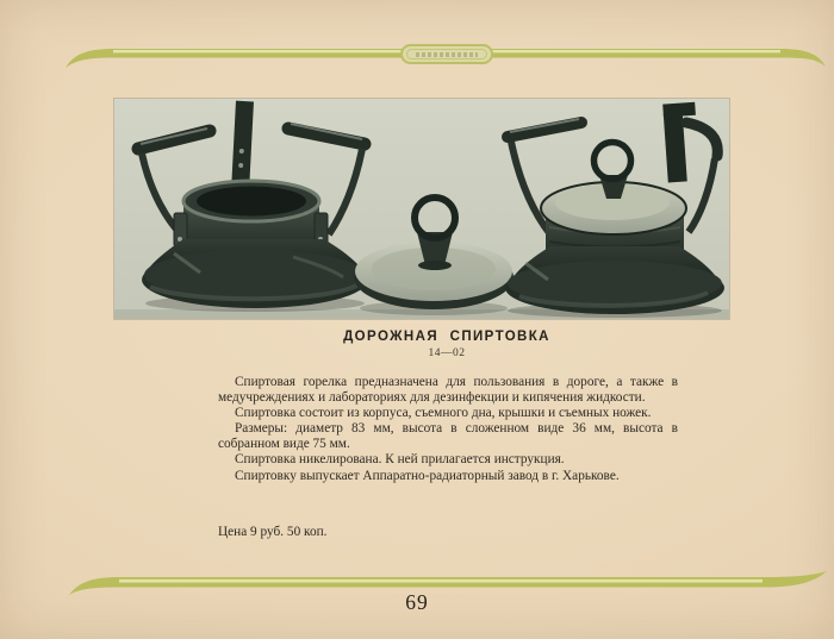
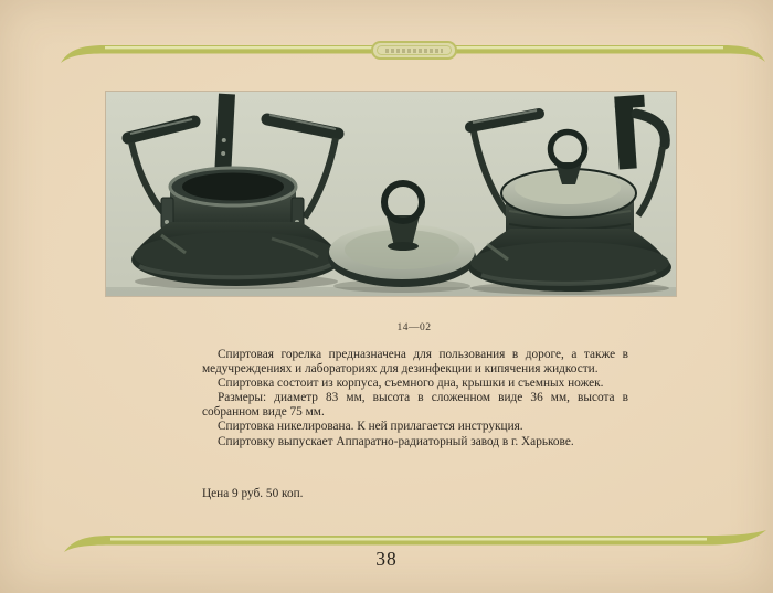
- ДОРОЖНАЯ СПИРТОВКА
  14—02
  Спиртовая горелка предназначена для пользования в дороге, а также в медучреждениях и лабораториях для дезинфекции и кипячения жидкости.
  Спиртовка состоит из корпуса, съемного дна, крышки и съемных ножек.
  Размеры: диаметр 83 мм, высота в сложенном виде 36 мм, высота в собранном виде 75 мм.
  Спиртовка никелирована. К ней прилагается инструкция.
  Спиртовку выпускает Аппаратно-радиаторный завод в г. Харькове.
  Цена 9 руб. 50 коп.
- 69
+ 38
